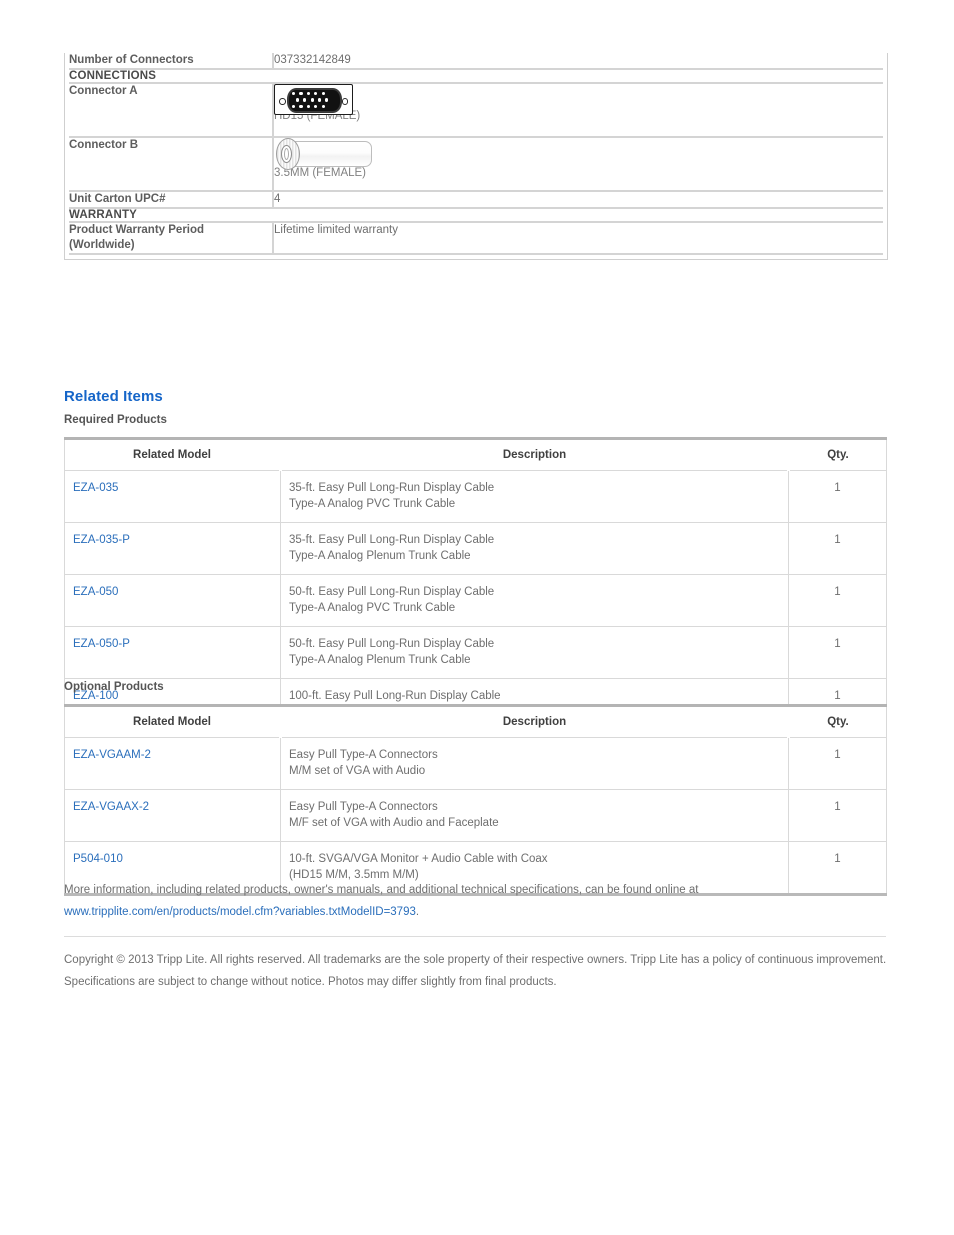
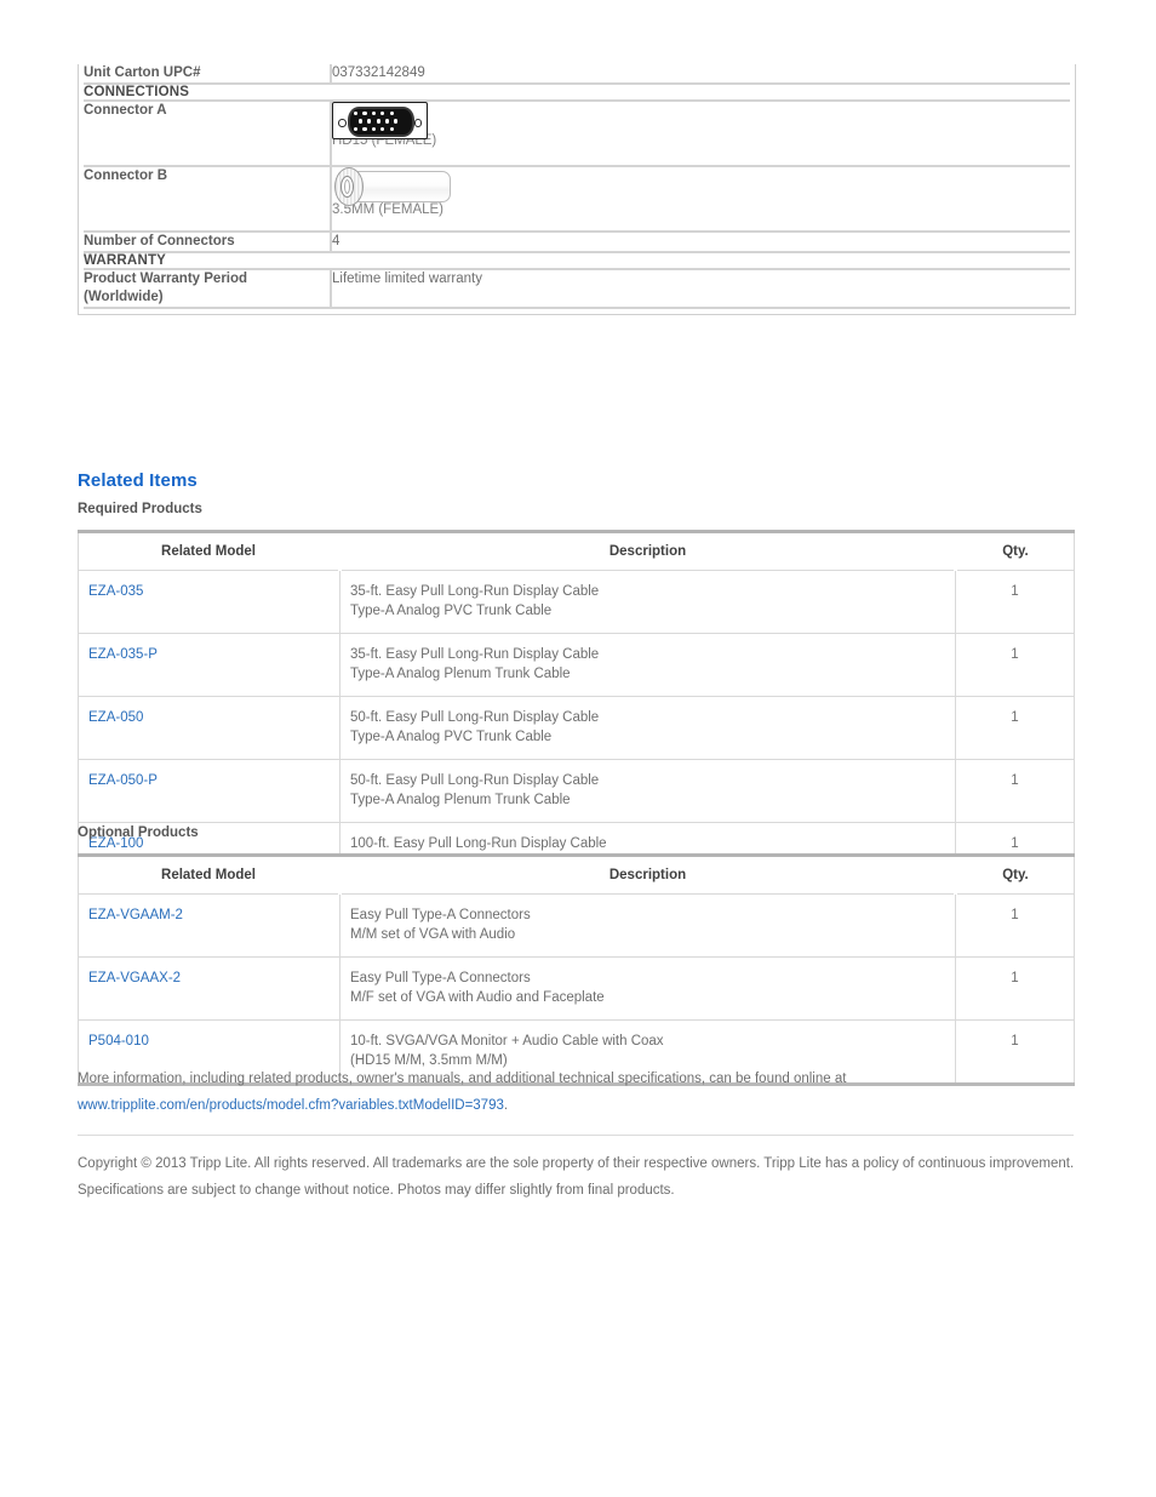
- Number of Connectors	037332142849
+ Unit Carton UPC#	037332142849
  CONNECTIONS
  Connector A	HD15 (FEMALE)
  Connector B	3.5MM (FEMALE)
- Unit Carton UPC#	4
+ Number of Connectors	4
  WARRANTY
  Product Warranty Period (Worldwide)	Lifetime limited warranty
  Related Items
  Required Products
  Related Model	Description	Qty.
  EZA-035	35-ft. Easy Pull Long-Run Display CableType-A Analog PVC Trunk Cable	1
  EZA-035-P	35-ft. Easy Pull Long-Run Display CableType-A Analog Plenum Trunk Cable	1
  EZA-050	50-ft. Easy Pull Long-Run Display CableType-A Analog PVC Trunk Cable	1
  EZA-050-P	50-ft. Easy Pull Long-Run Display CableType-A Analog Plenum Trunk Cable	1
  Optional Products
  Related Model	Description	Qty.
  EZA-VGAAM-2	Easy Pull Type-A ConnectorsM/M set of VGA with Audio	1
  EZA-VGAAX-2	Easy Pull Type-A ConnectorsM/F set of VGA with Audio and Faceplate	1
  P504-010	10-ft. SVGA/VGA Monitor + Audio Cable with Coax(HD15 M/M, 3.5mm M/M)	1
  More information, including related products, owner's manuals, and additional technical specifications, can be found online at
  www.tripplite.com/en/products/model.cfm?variables.txtModelID=3793.
  Copyright © 2013 Tripp Lite. All rights reserved. All trademarks are the sole property of their respective owners. Tripp Lite has a policy of continuous improvement. Specifications are subject to change without notice. Photos may differ slightly from final products.
